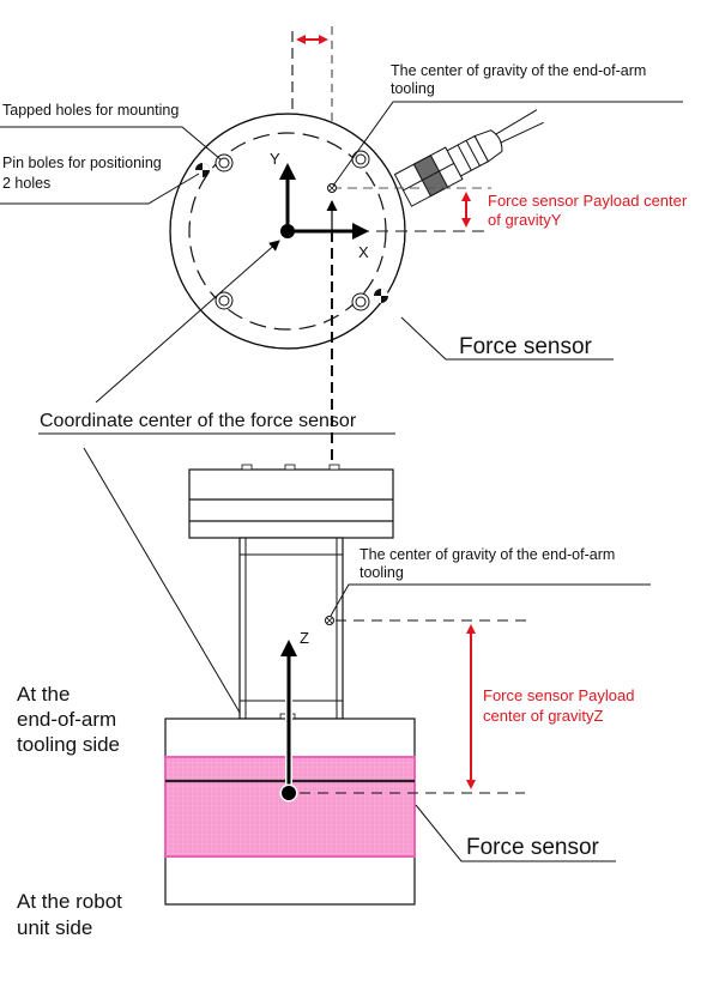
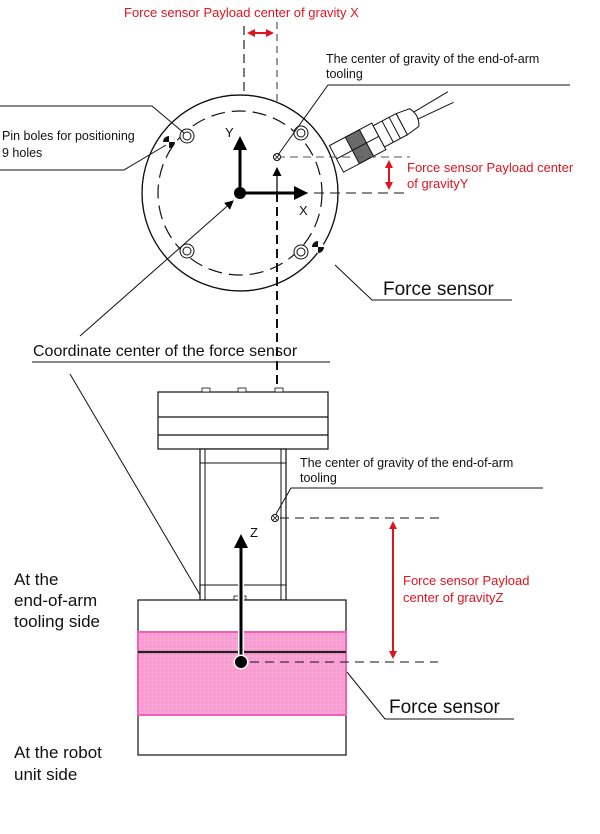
+ Force sensor Payload center of gravity X
  Y
  X
  Force sensor Payload center
  of gravityY
  The center of gravity of the end-of-arm
  tooling
- Tapped holes for mounting
  Pin boles for positioning
- 2 holes
+ 9 holes
  Force sensor
  Coordinate center of the force sensor
  Z
  Force sensor Payload
  center of gravityZ
  The center of gravity of the end-of-arm
  tooling
  Force sensor
  At the
  end-of-arm
  tooling side
  At the robot
  unit side
